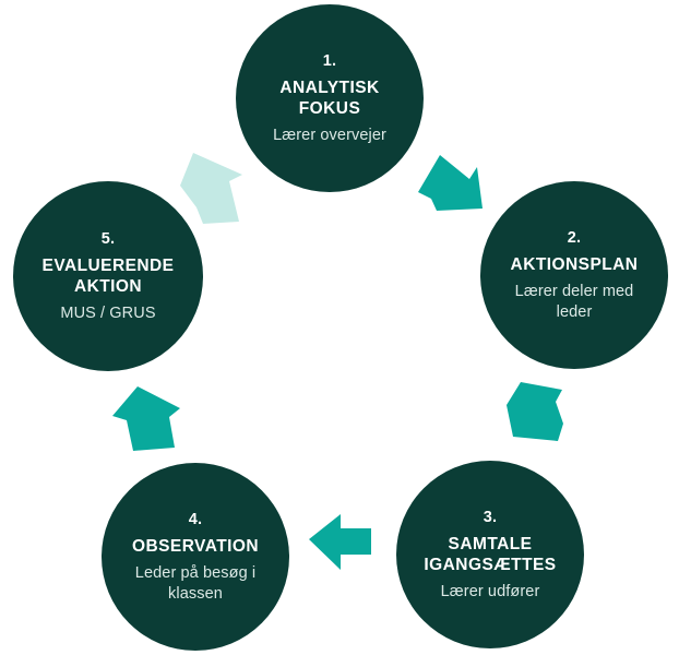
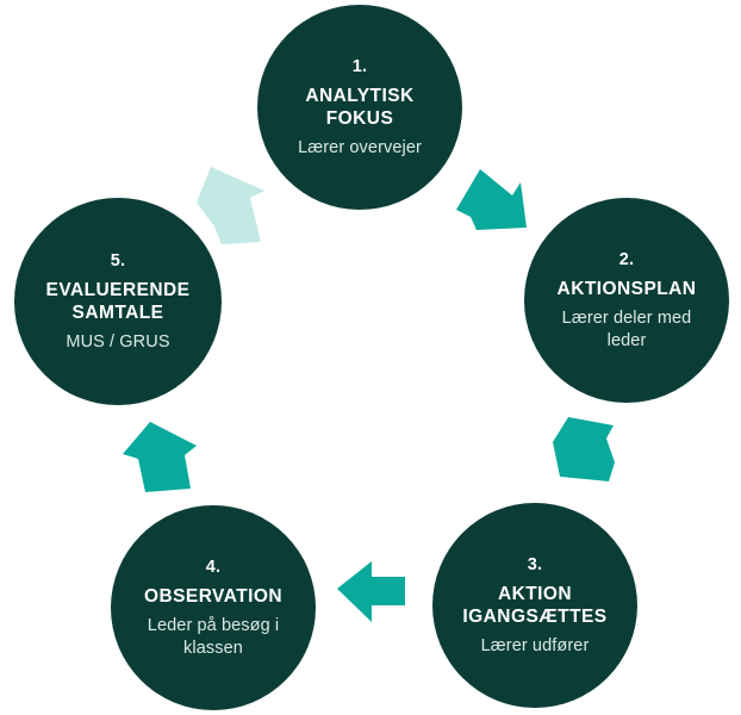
  1.
  ANALYTISK
  FOKUS
  Lærer overvejer
  2.
  AKTIONSPLAN
  Lærer deler med
  leder
  3.
- SAMTALE
+ AKTION
  IGANGSÆTTES
  Lærer udfører
  4.
  OBSERVATION
  Leder på besøg i
  klassen
  5.
  EVALUERENDE
- AKTION
+ SAMTALE
  MUS / GRUS
